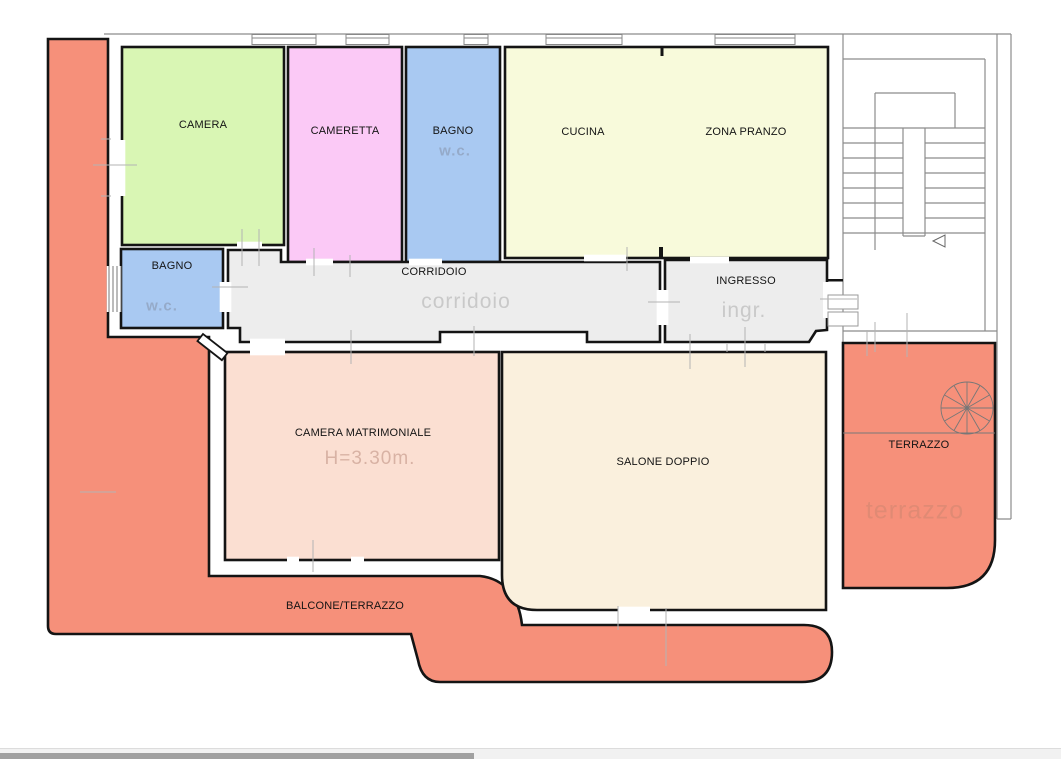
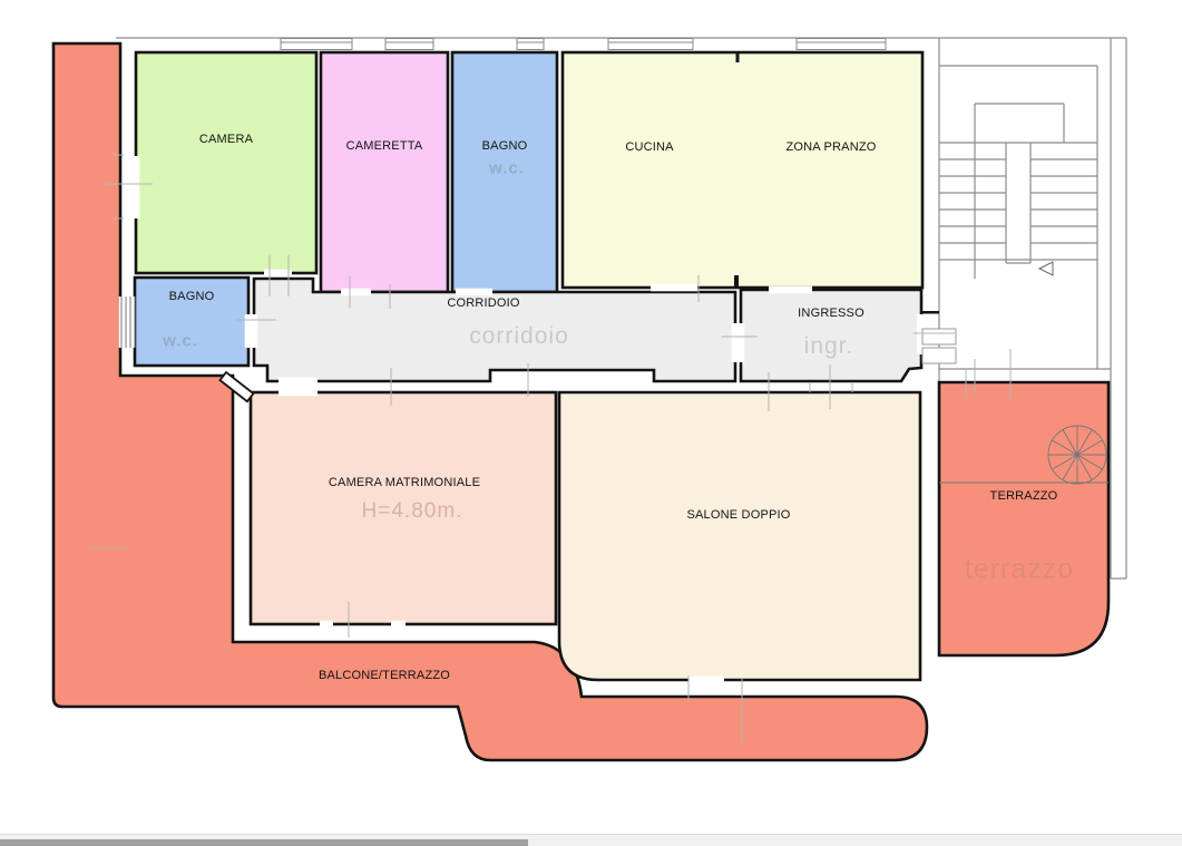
  CAMERA
  CAMERETTA
  BAGNO
  w.c.
  CUCINA
  ZONA PRANZO
  BAGNO
  w.c.
  CORRIDOIO
  corridoio
  INGRESSO
  ingr.
  CAMERA MATRIMONIALE
- H=3.30m.
+ H=4.80m.
  SALONE DOPPIO
  BALCONE/TERRAZZO
  TERRAZZO
